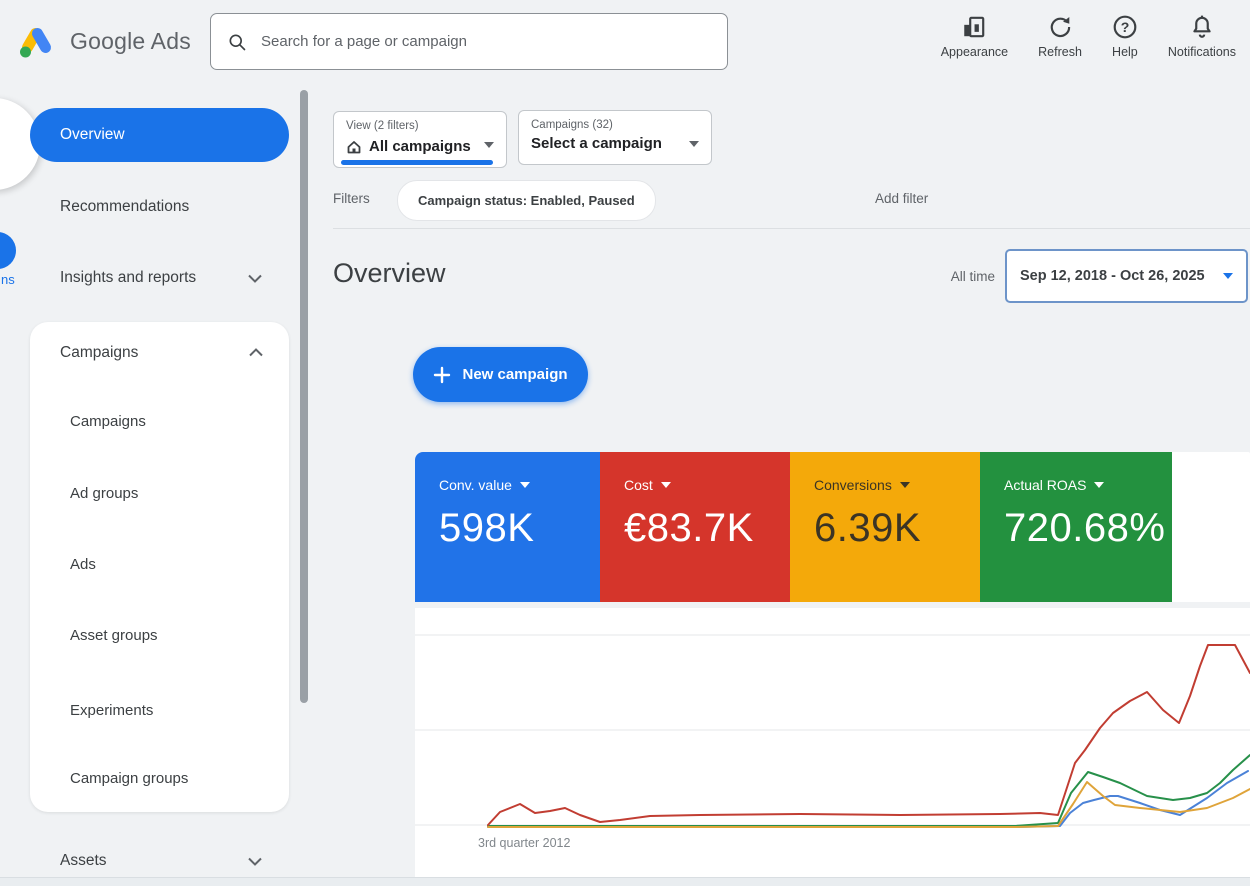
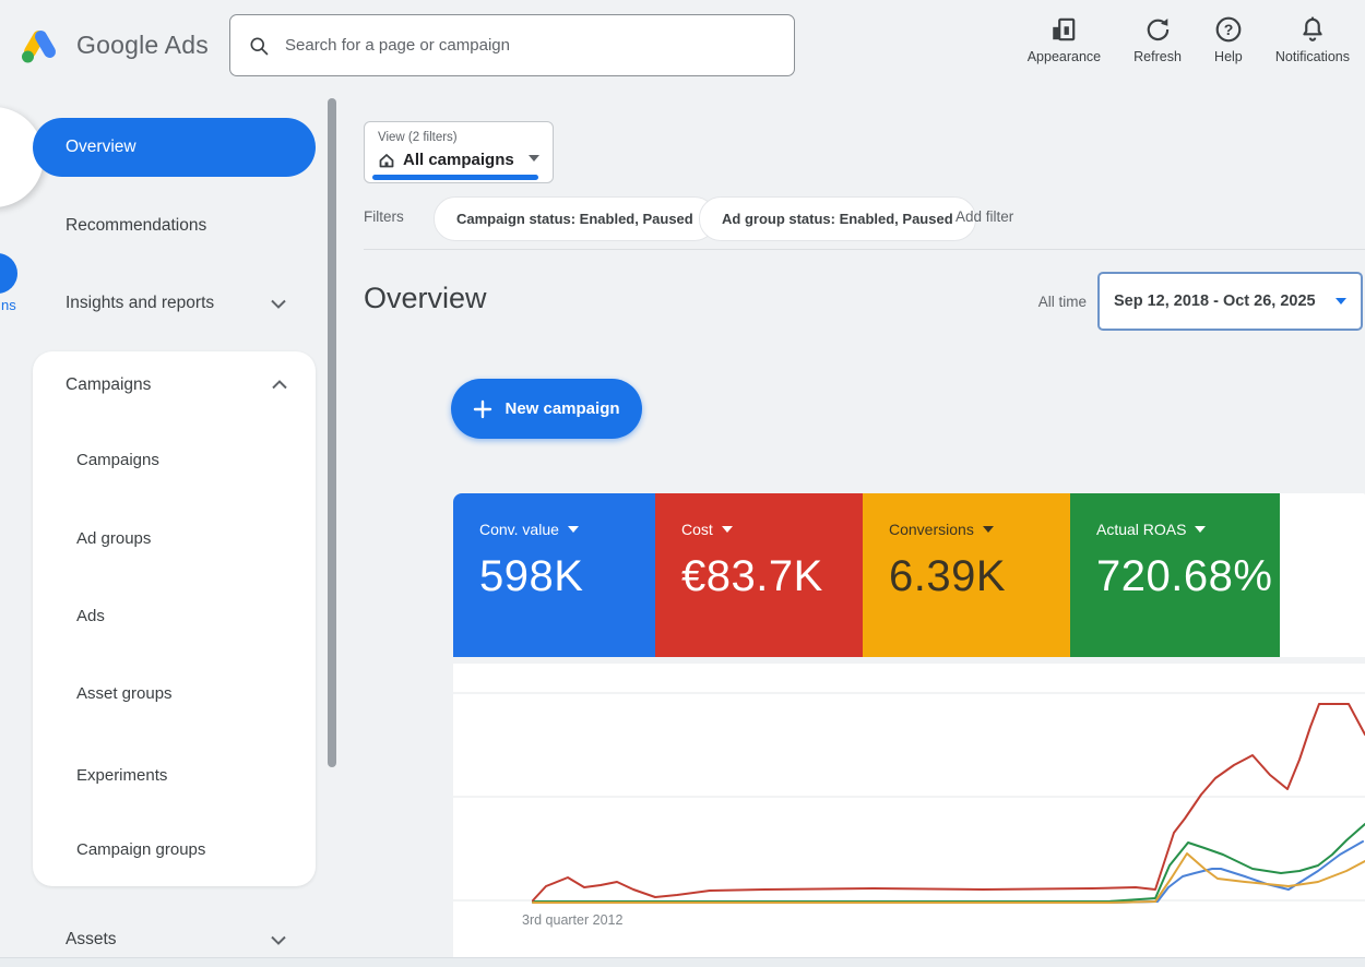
  Google Ads
  Search for a page or campaign
  Appearance
  Refresh
  ?
  Help
  Notifications
  ns
  Overview
  Recommendations
  Insights and reports
  Campaigns
  Campaigns
  Ad groups
  Ads
  Asset groups
  Experiments
  Campaign groups
  Assets
  View (2 filters)
  All campaigns
- Campaigns (32)
- Select a campaign
  Filters
  Campaign status: Enabled, Paused
+ Ad group status: Enabled, Paused
  Add filter
  Overview
  All time
  Sep 12, 2018 - Oct 26, 2025
  New campaign
  Conv. value
  598K
  Cost
  €83.7K
  Conversions
  6.39K
  Actual ROAS
  720.68%
  3rd quarter 2012
